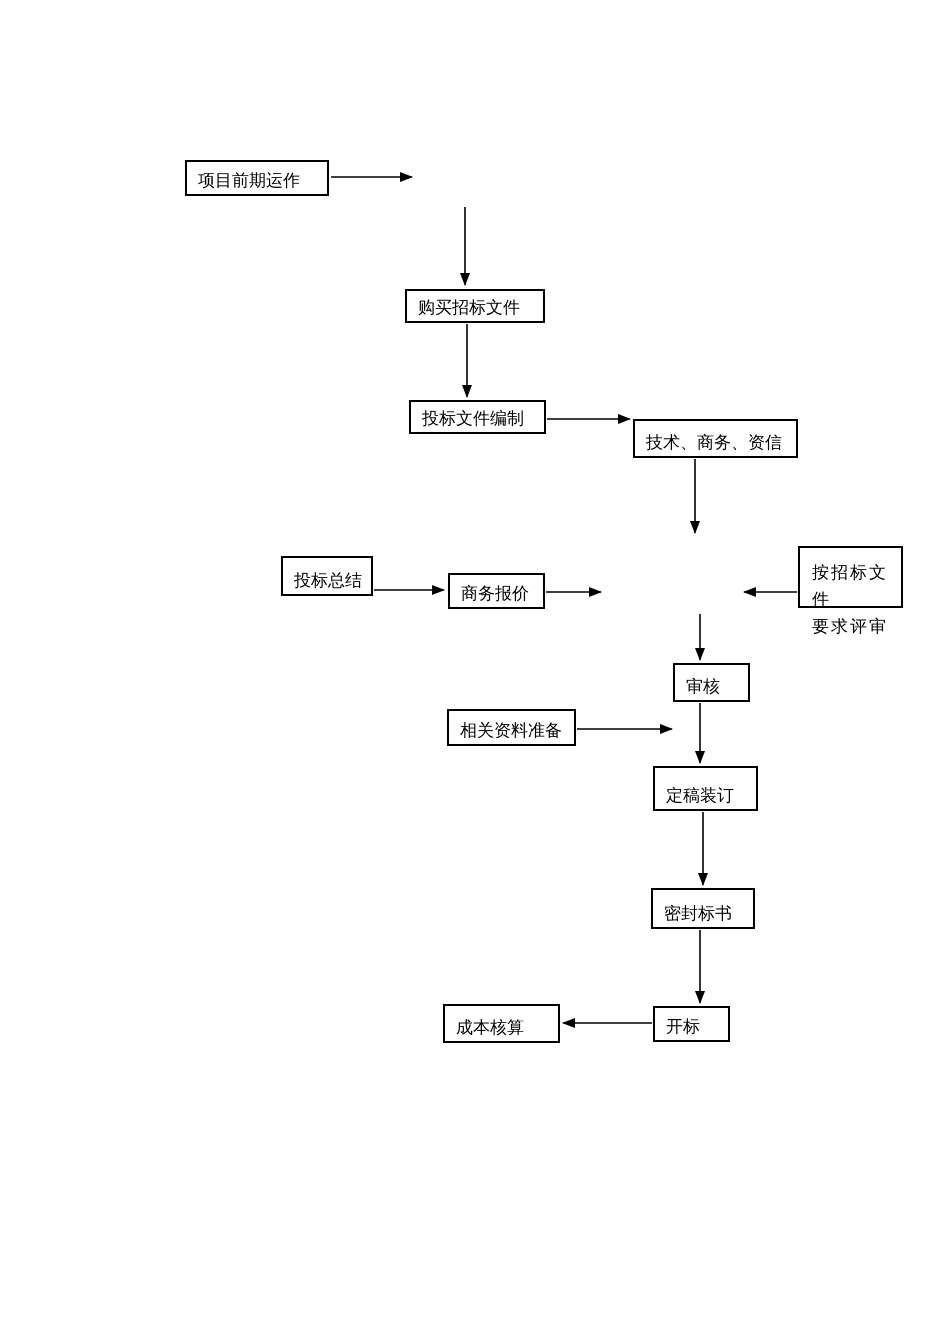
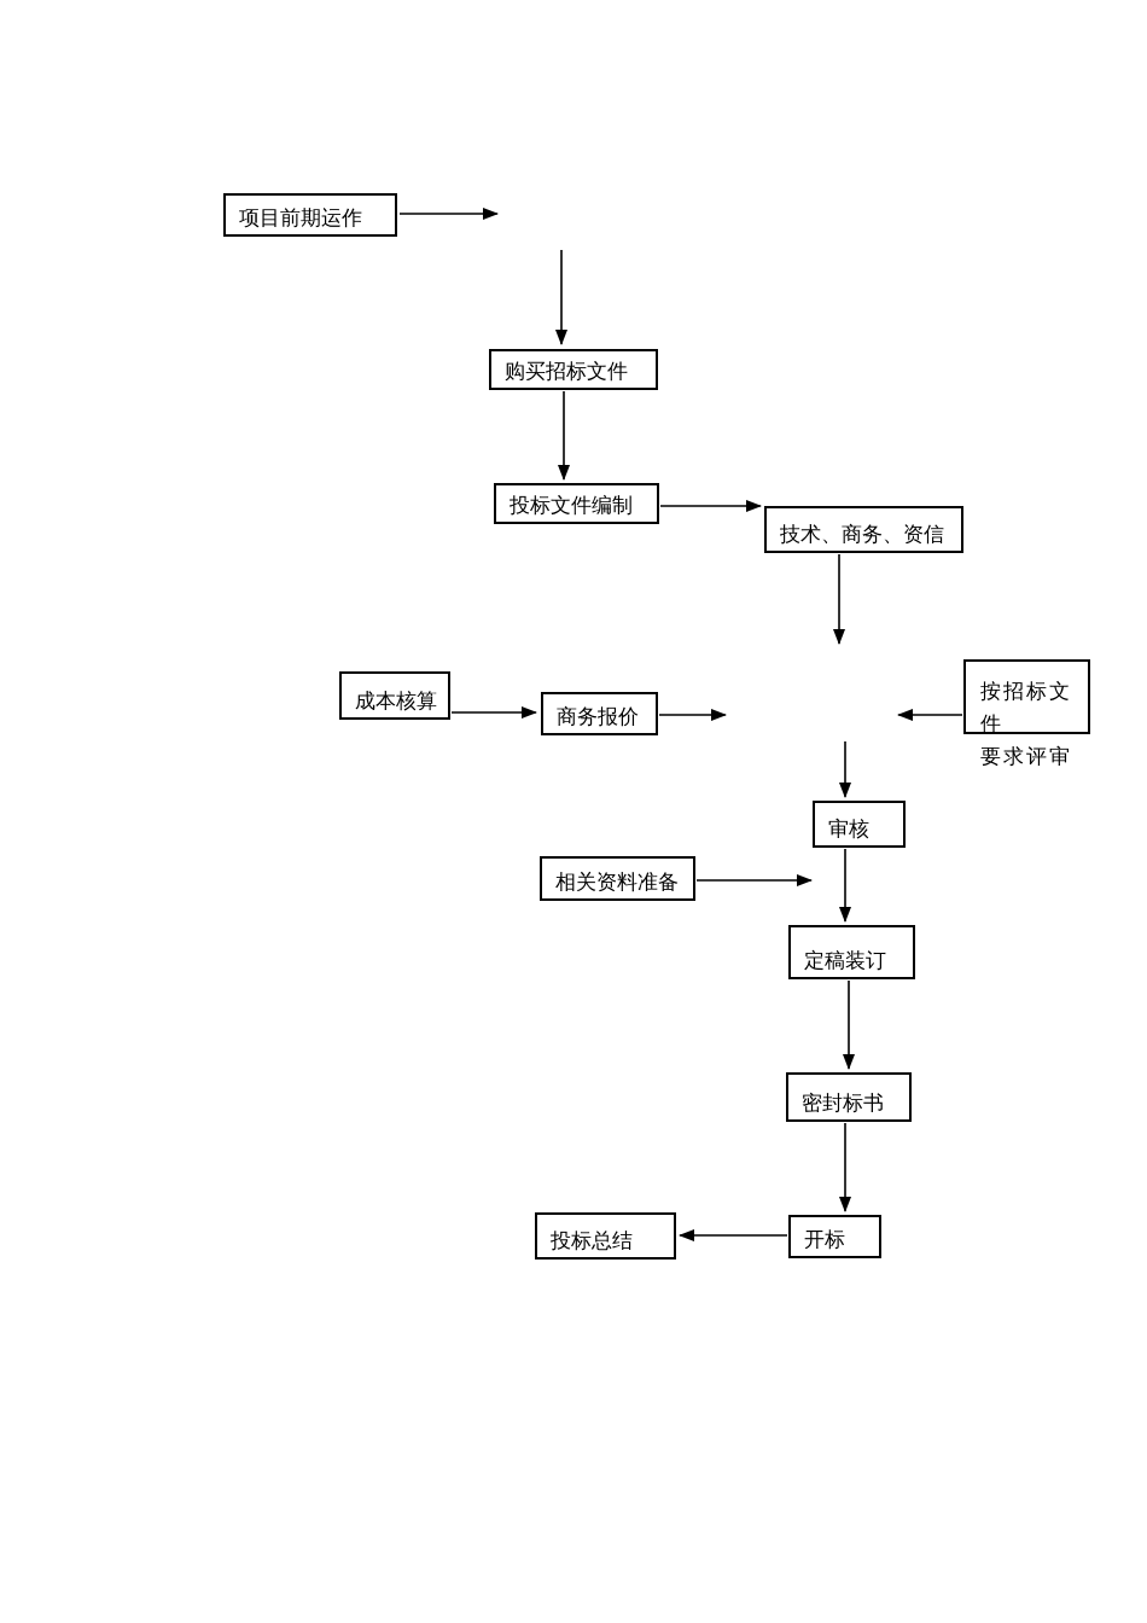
  项目前期运作
  购买招标文件
  投标文件编制
  技术、商务、资信
- 投标总结
+ 成本核算
  商务报价
  按招标文件
  要求评审
  审核
  相关资料准备
  定稿装订
  密封标书
  开标
- 成本核算
+ 投标总结
